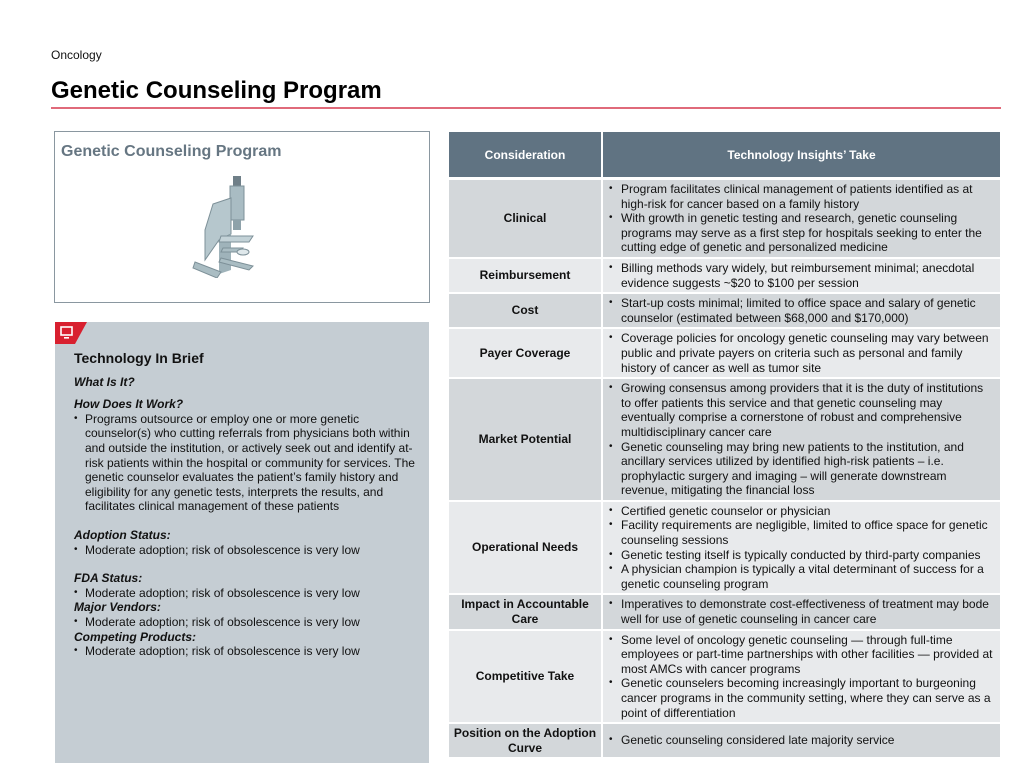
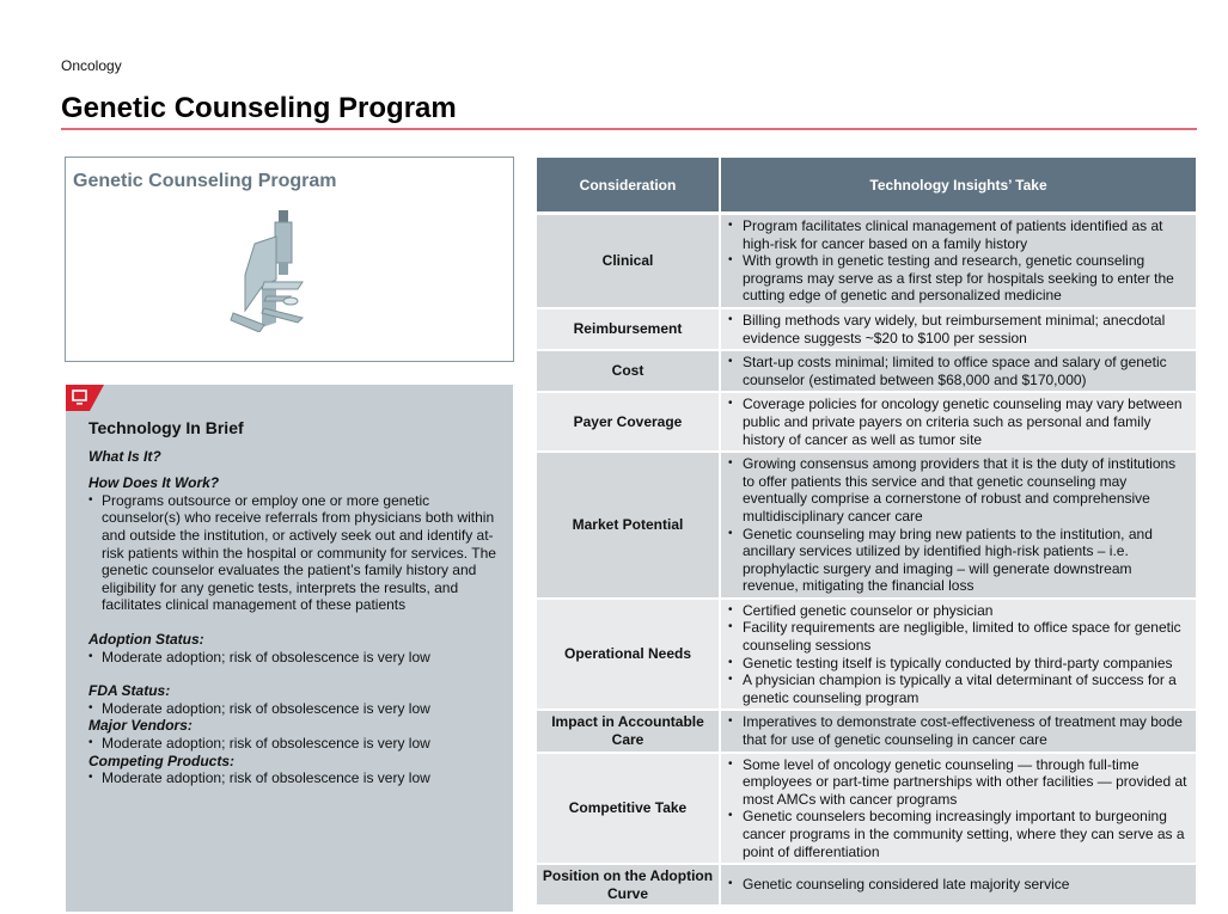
  Oncology
  Genetic Counseling Program
  Genetic Counseling Program
  Technology In Brief
  What Is It?
  How Does It Work?
- Programs outsource or employ one or more genetic counselor(s) who cutting referrals from physicians both within and outside the institution, or actively seek out and identify at-risk patients within the hospital or community for services. The genetic counselor evaluates the patient’s family history and eligibility for any genetic tests, interprets the results, and facilitates clinical management of these patients
+ Programs outsource or employ one or more genetic counselor(s) who receive referrals from physicians both within and outside the institution, or actively seek out and identify at-risk patients within the hospital or community for services. The genetic counselor evaluates the patient’s family history and eligibility for any genetic tests, interprets the results, and facilitates clinical management of these patients
  Adoption Status:
  Moderate adoption; risk of obsolescence is very low
  FDA Status:
  Moderate adoption; risk of obsolescence is very low
  Major Vendors:
  Moderate adoption; risk of obsolescence is very low
  Competing Products:
  Moderate adoption; risk of obsolescence is very low
  Consideration	Technology Insights’ Take
  Clinical	Program facilitates clinical management of patients identified as at high-risk for cancer based on a family historyWith growth in genetic testing and research, genetic counseling programs may serve as a first step for hospitals seeking to enter the cutting edge of genetic and personalized medicine
  Reimbursement	Billing methods vary widely, but reimbursement minimal; anecdotal evidence suggests ~$20 to $100 per session
  Cost	Start-up costs minimal; limited to office space and salary of genetic counselor (estimated between $68,000 and $170,000)
  Payer Coverage	Coverage policies for oncology genetic counseling may vary between public and private payers on criteria such as personal and family history of cancer as well as tumor site
  Market Potential	Growing consensus among providers that it is the duty of institutions to offer patients this service and that genetic counseling may eventually comprise a cornerstone of robust and comprehensive multidisciplinary cancer careGenetic counseling may bring new patients to the institution, and ancillary services utilized by identified high-risk patients – i.e. prophylactic surgery and imaging – will generate downstream revenue, mitigating the financial loss
  Operational Needs	Certified genetic counselor or physicianFacility requirements are negligible, limited to office space for genetic counseling sessionsGenetic testing itself is typically conducted by third-party companiesA physician champion is typically a vital determinant of success for a genetic counseling program
- Impact in Accountable Care	Imperatives to demonstrate cost-effectiveness of treatment may bode well for use of genetic counseling in cancer care
+ Impact in Accountable Care	Imperatives to demonstrate cost-effectiveness of treatment may bode that for use of genetic counseling in cancer care
  Competitive Take	Some level of oncology genetic counseling — through full-time employees or part-time partnerships with other facilities — provided at most AMCs with cancer programsGenetic counselers becoming increasingly important to burgeoning cancer programs in the community setting, where they can serve as a point of differentiation
  Position on the Adoption Curve	Genetic counseling considered late majority service
